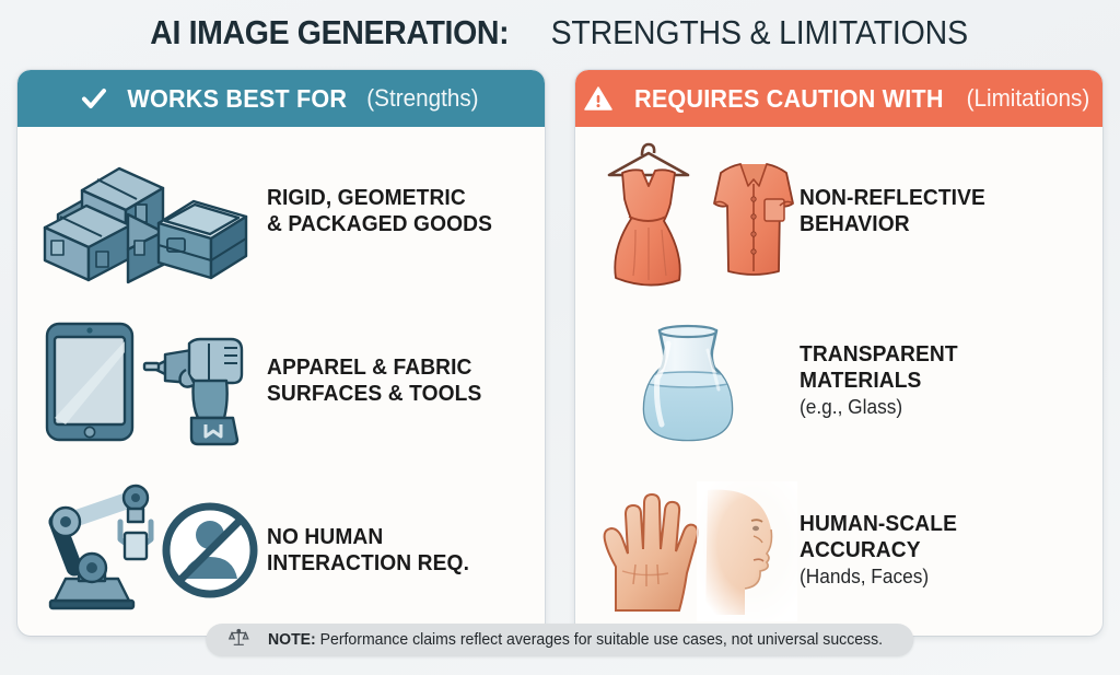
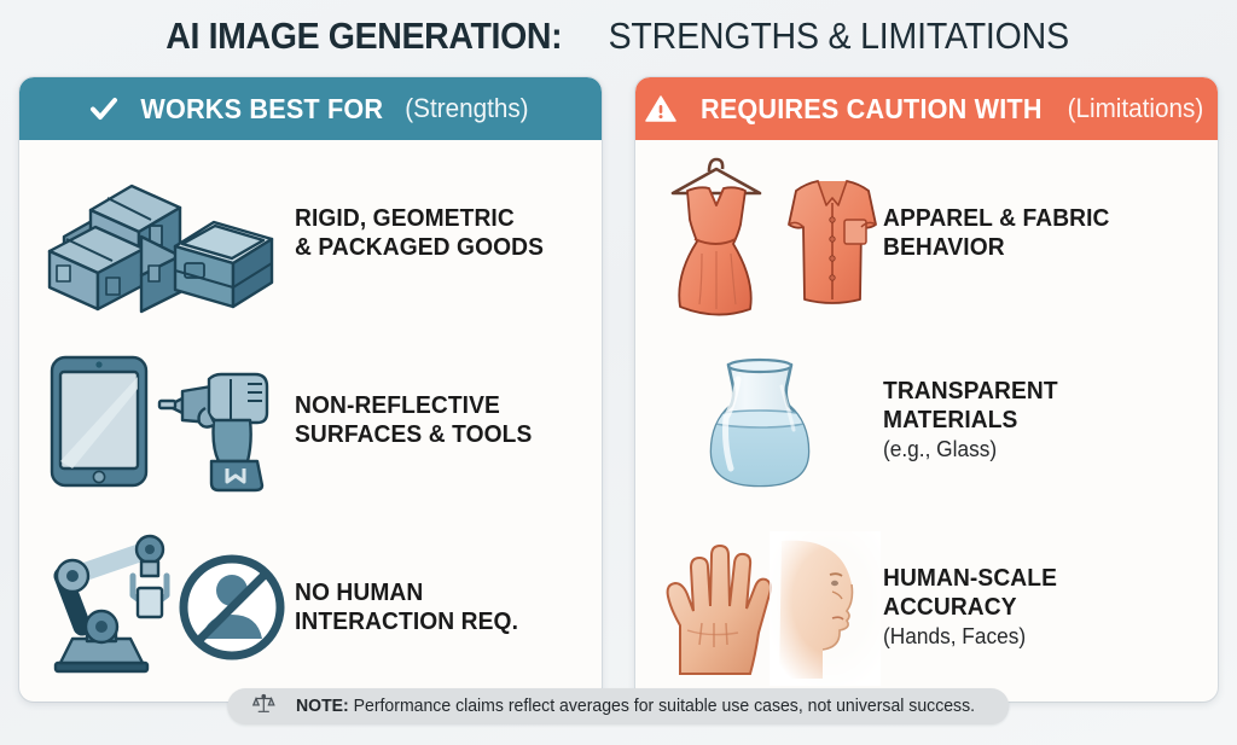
  AI IMAGE GENERATION: STRENGTHS & LIMITATIONS
  WORKS BEST FOR
  (Strengths)
  RIGID, GEOMETRIC
  & PACKAGED GOODS
- APPAREL & FABRIC
+ NON-REFLECTIVE
  SURFACES & TOOLS
  NO HUMAN
  INTERACTION REQ.
  REQUIRES CAUTION WITH
  (Limitations)
- NON-REFLECTIVE
+ APPAREL & FABRIC
  BEHAVIOR
  TRANSPARENT
  MATERIALS
  (e.g., Glass)
  HUMAN-SCALE
  ACCURACY
  (Hands, Faces)
  NOTE: Performance claims reflect averages for suitable use cases, not universal success.
